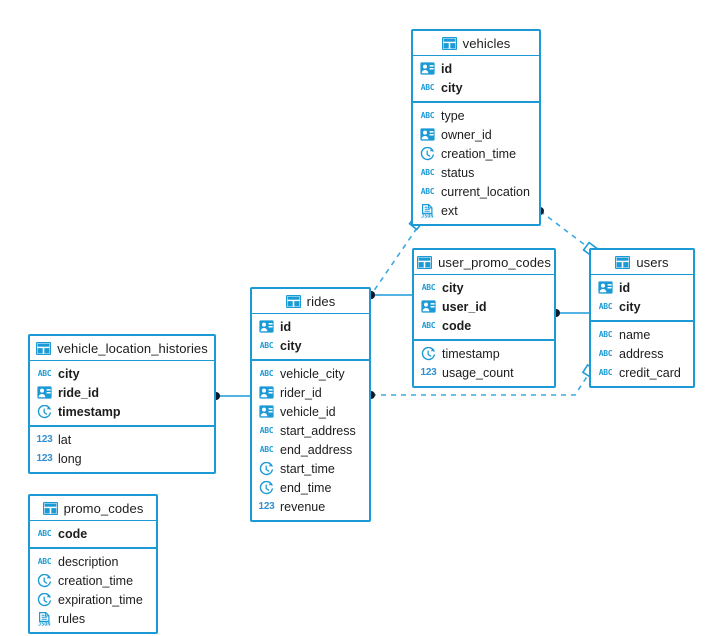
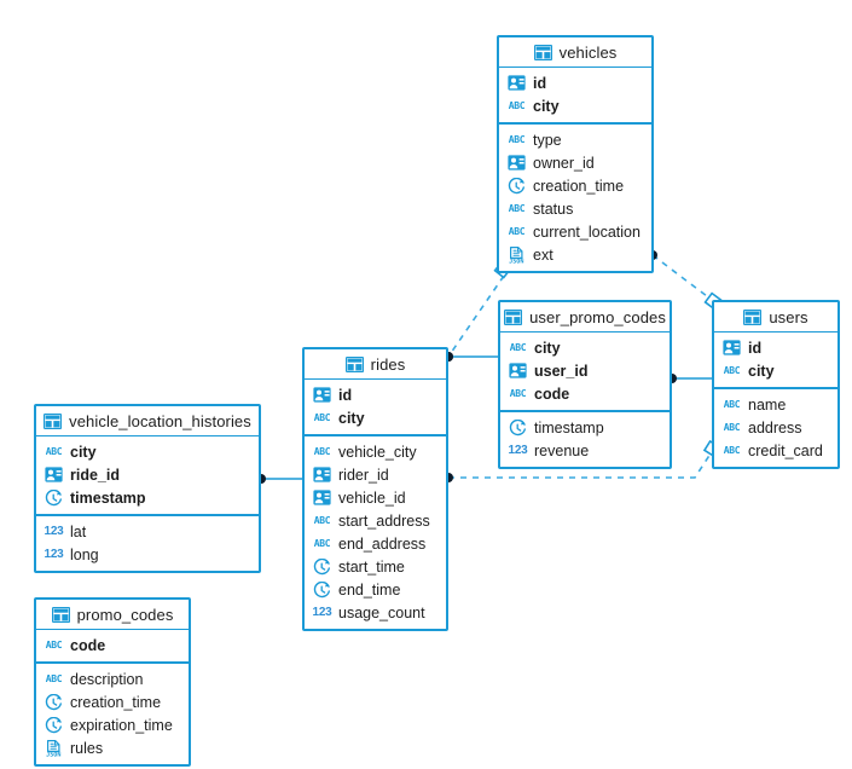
  vehicles
  id
  ABC
  city
  ABC
  type
  owner_id
  creation_time
  ABC
  status
  ABC
  current_location
  ext
  user_promo_codes
  ABC
  city
  user_id
  ABC
  code
  timestamp
  123
- usage_count
+ revenue
  users
  id
  ABC
  city
  ABC
  name
  ABC
  address
  ABC
  credit_card
  rides
  id
  ABC
  city
  ABC
  vehicle_city
  rider_id
  vehicle_id
  ABC
  start_address
  ABC
  end_address
  start_time
  end_time
  123
- revenue
+ usage_count
  vehicle_location_histories
  ABC
  city
  ride_id
  timestamp
  123
  lat
  123
  long
  promo_codes
  ABC
  code
  ABC
  description
  creation_time
  expiration_time
  rules
